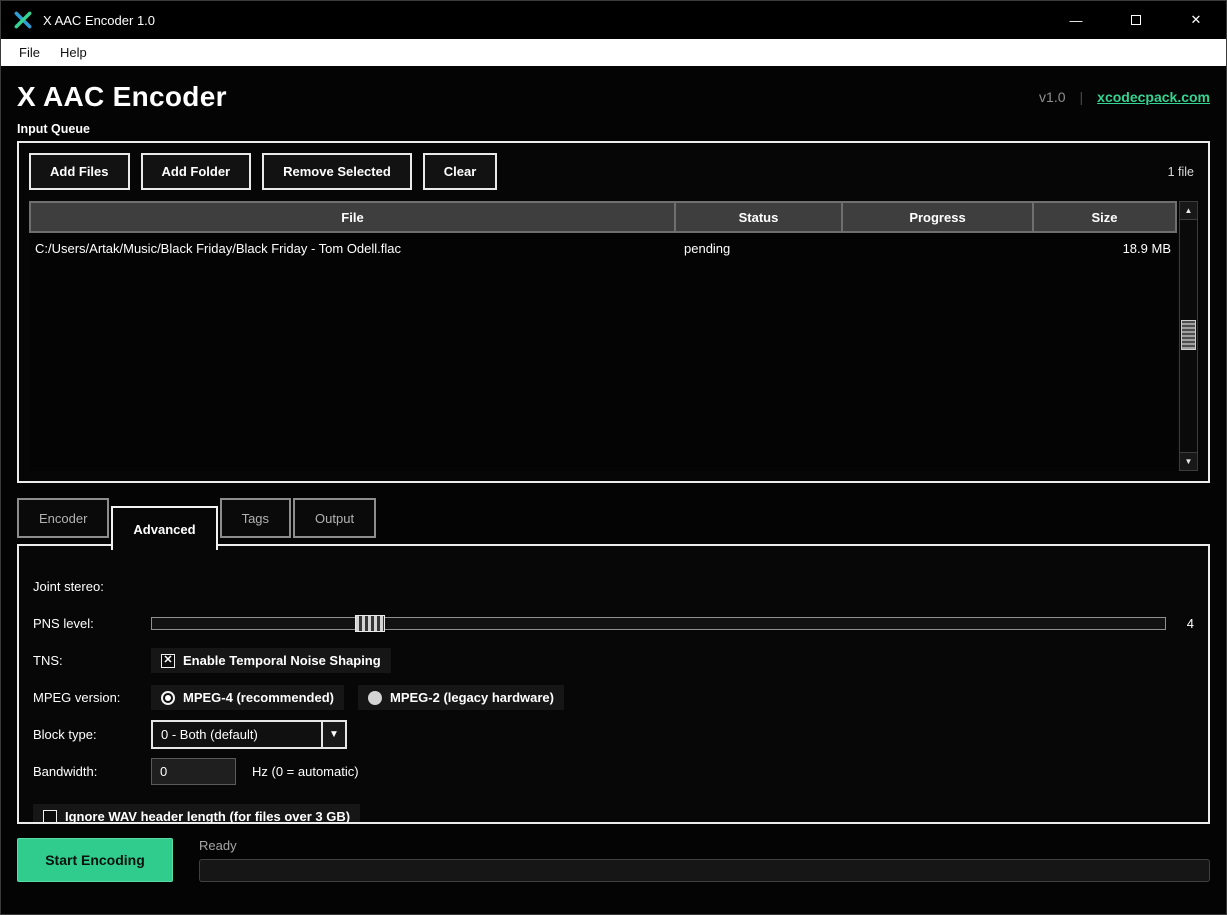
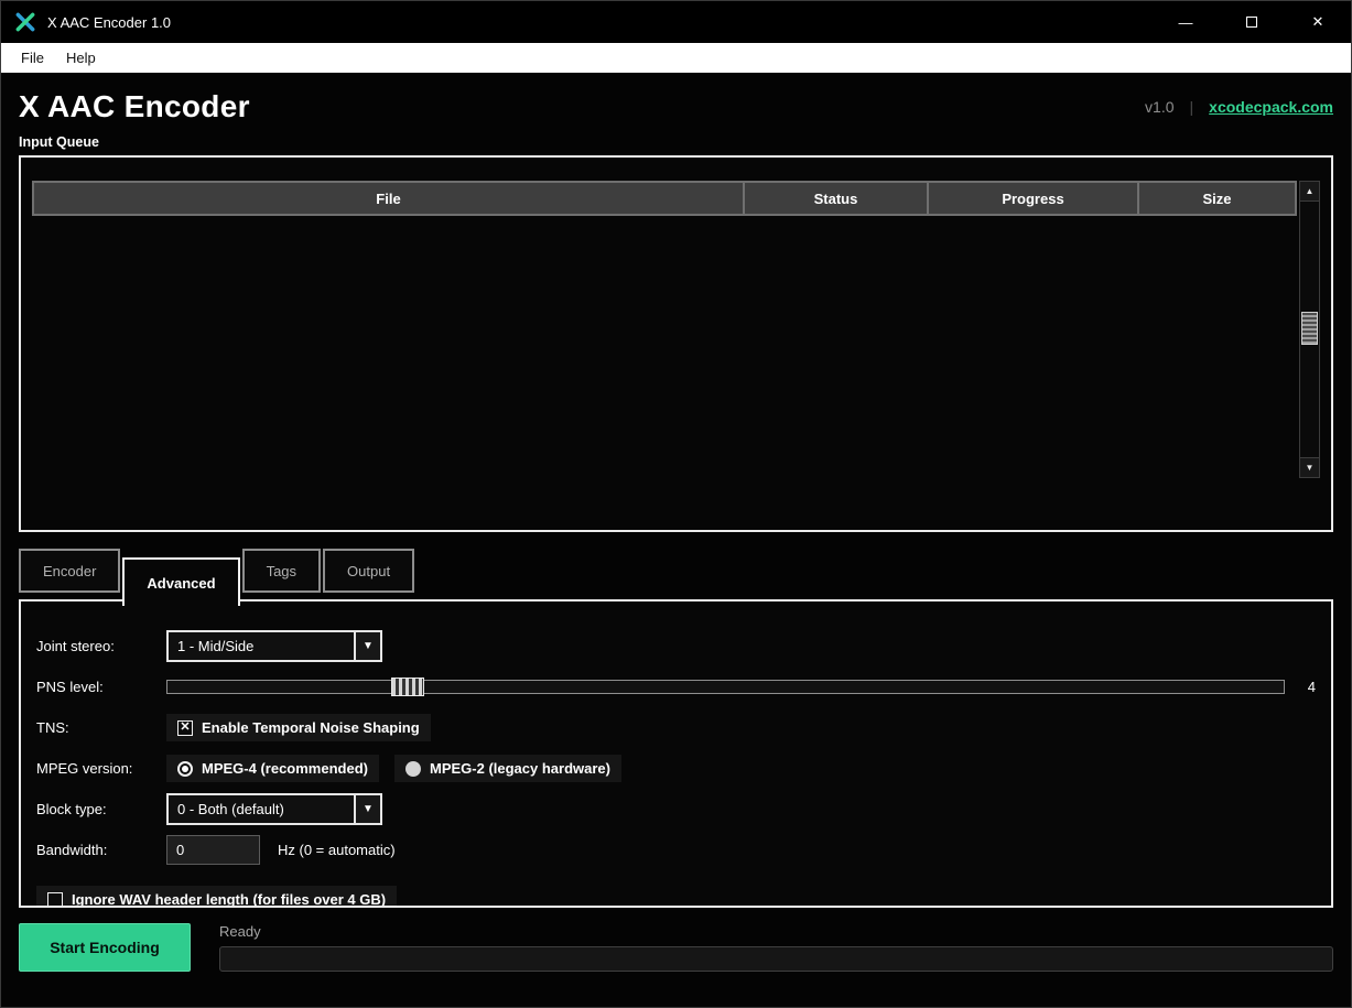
  X AAC Encoder 1.0
  —
  ✕
  File
  Help
  X AAC Encoder
  v1.0
  |
  xcodecpack.com
  Input Queue
- Add Files
- Add Folder
- Remove Selected
- Clear
- 1 file
  File
  Status
  Progress
  Size
- C:/Users/Artak/Music/Black Friday/Black Friday - Tom Odell.flac
- pending
- 18.9 MB
  Encoder
  Advanced
  Tags
  Output
  Joint stereo:
+ 1 - Mid/Side
  PNS level:
  4
  TNS:
  Enable Temporal Noise Shaping
  MPEG version:
  MPEG-4 (recommended)
  MPEG-2 (legacy hardware)
  Block type:
  0 - Both (default)
  Bandwidth:
  0
  Hz (0 = automatic)
- Ignore WAV header length (for files over 3 GB)
+ Ignore WAV header length (for files over 4 GB)
  Start Encoding
  Ready
